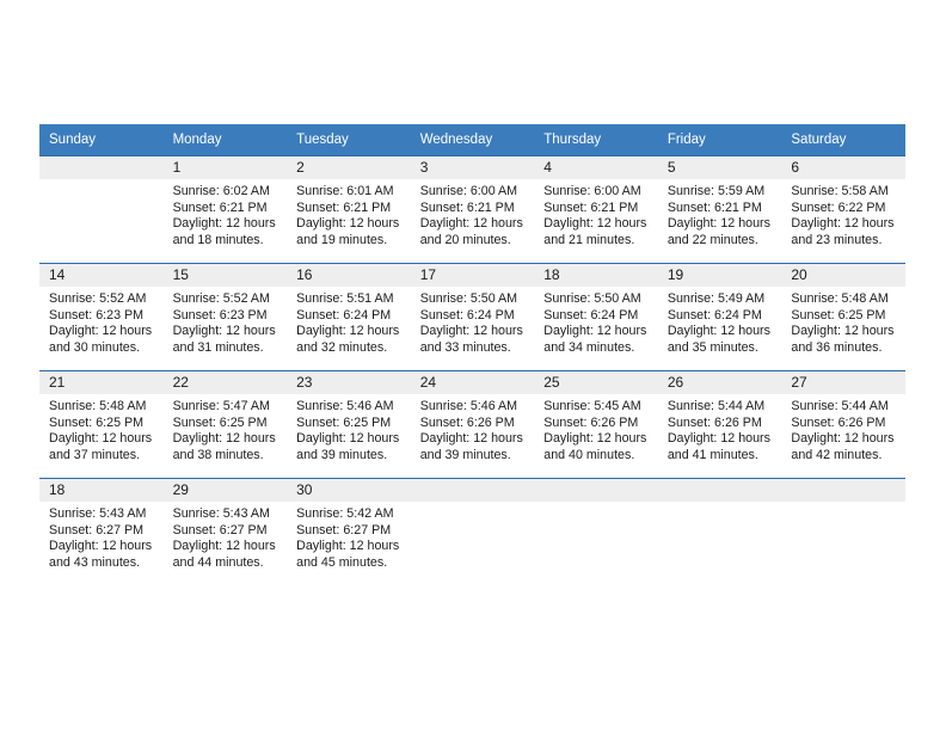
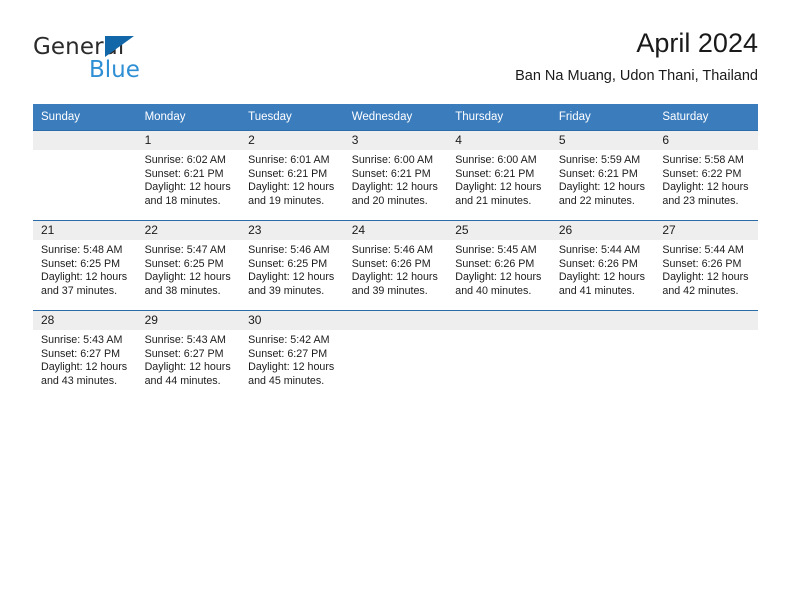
+ General
+ Blue
+ April 2024
+ Ban Na Muang, Udon Thani, Thailand
  Sunday	Monday	Tuesday	Wednesday	Thursday	Friday	Saturday
  	1Sunrise: 6:02 AMSunset: 6:21 PMDaylight: 12 hoursand 18 minutes.	2Sunrise: 6:01 AMSunset: 6:21 PMDaylight: 12 hoursand 19 minutes.	3Sunrise: 6:00 AMSunset: 6:21 PMDaylight: 12 hoursand 20 minutes.	4Sunrise: 6:00 AMSunset: 6:21 PMDaylight: 12 hoursand 21 minutes.	5Sunrise: 5:59 AMSunset: 6:21 PMDaylight: 12 hoursand 22 minutes.	6Sunrise: 5:58 AMSunset: 6:22 PMDaylight: 12 hoursand 23 minutes.
- 14Sunrise: 5:52 AMSunset: 6:23 PMDaylight: 12 hoursand 30 minutes.	15Sunrise: 5:52 AMSunset: 6:23 PMDaylight: 12 hoursand 31 minutes.	16Sunrise: 5:51 AMSunset: 6:24 PMDaylight: 12 hoursand 32 minutes.	17Sunrise: 5:50 AMSunset: 6:24 PMDaylight: 12 hoursand 33 minutes.	18Sunrise: 5:50 AMSunset: 6:24 PMDaylight: 12 hoursand 34 minutes.	19Sunrise: 5:49 AMSunset: 6:24 PMDaylight: 12 hoursand 35 minutes.	20Sunrise: 5:48 AMSunset: 6:25 PMDaylight: 12 hoursand 36 minutes.
  21Sunrise: 5:48 AMSunset: 6:25 PMDaylight: 12 hoursand 37 minutes.	22Sunrise: 5:47 AMSunset: 6:25 PMDaylight: 12 hoursand 38 minutes.	23Sunrise: 5:46 AMSunset: 6:25 PMDaylight: 12 hoursand 39 minutes.	24Sunrise: 5:46 AMSunset: 6:26 PMDaylight: 12 hoursand 39 minutes.	25Sunrise: 5:45 AMSunset: 6:26 PMDaylight: 12 hoursand 40 minutes.	26Sunrise: 5:44 AMSunset: 6:26 PMDaylight: 12 hoursand 41 minutes.	27Sunrise: 5:44 AMSunset: 6:26 PMDaylight: 12 hoursand 42 minutes.
- 18Sunrise: 5:43 AMSunset: 6:27 PMDaylight: 12 hoursand 43 minutes.	29Sunrise: 5:43 AMSunset: 6:27 PMDaylight: 12 hoursand 44 minutes.	30Sunrise: 5:42 AMSunset: 6:27 PMDaylight: 12 hoursand 45 minutes.
+ 28Sunrise: 5:43 AMSunset: 6:27 PMDaylight: 12 hoursand 43 minutes.	29Sunrise: 5:43 AMSunset: 6:27 PMDaylight: 12 hoursand 44 minutes.	30Sunrise: 5:42 AMSunset: 6:27 PMDaylight: 12 hoursand 45 minutes.
